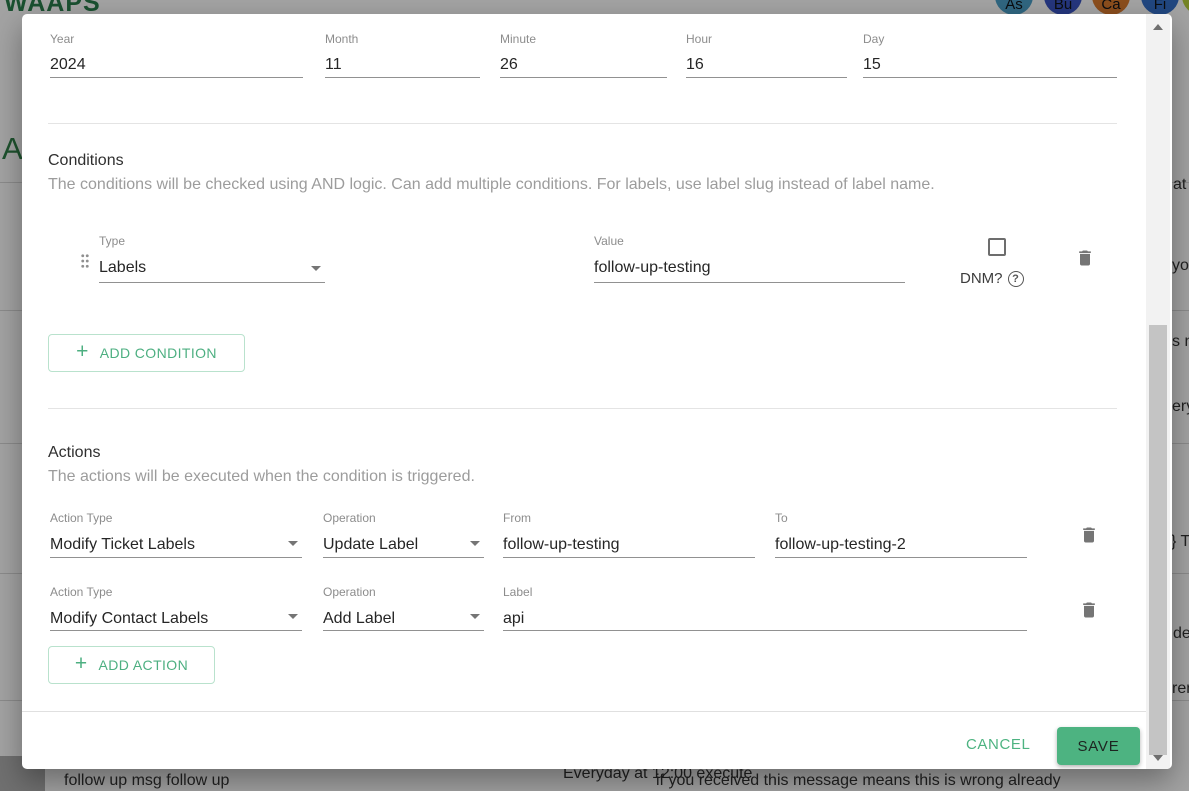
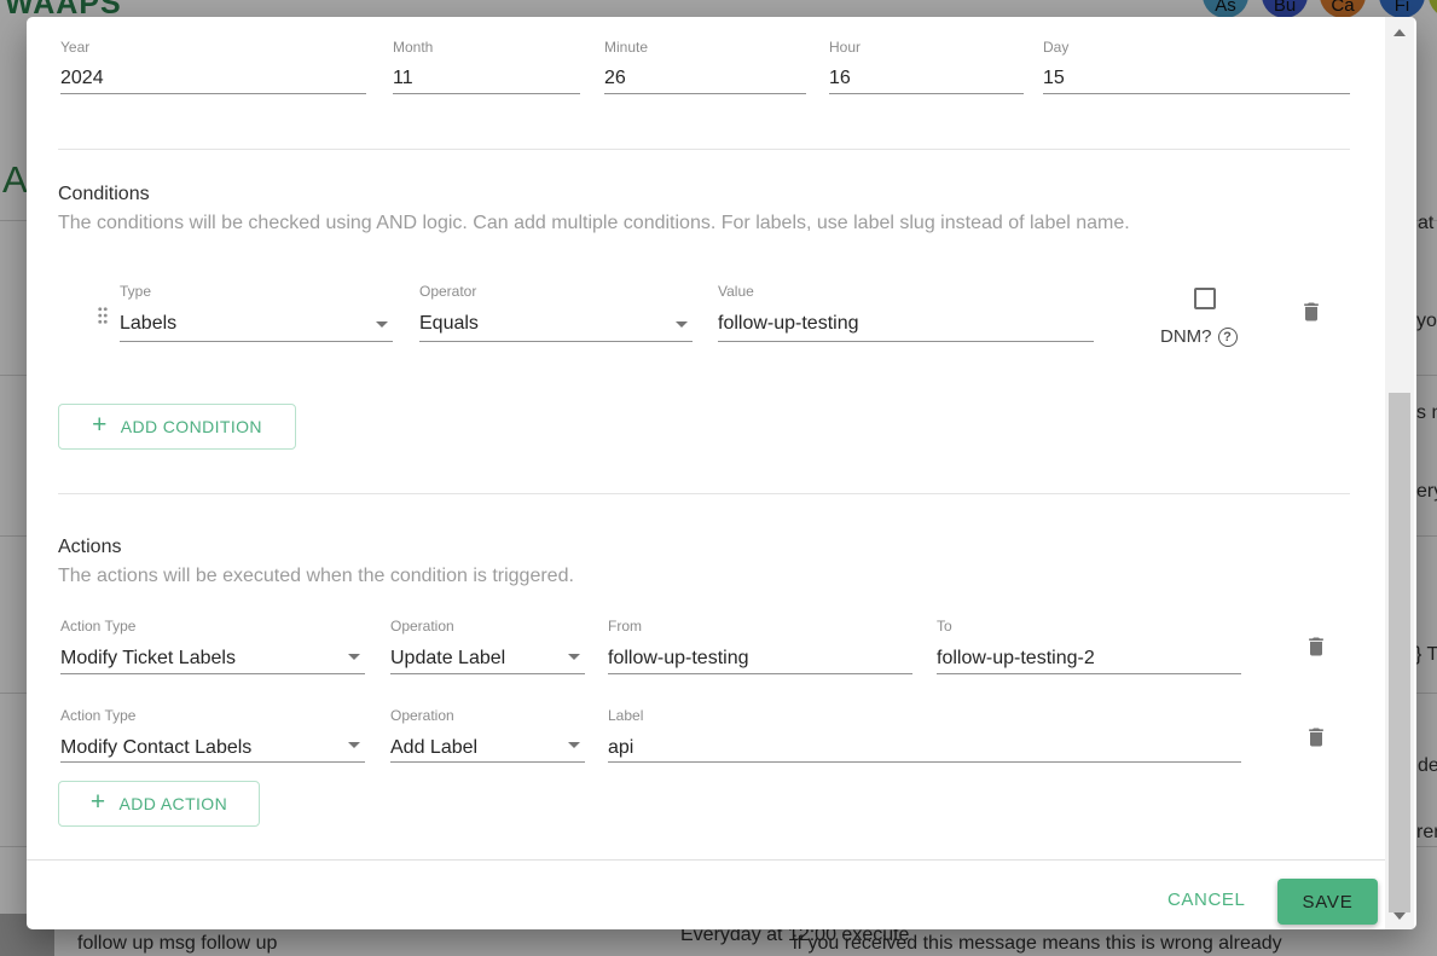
  WAAPS
  As
  Bu
  Ca
  Fi
  at
  } T
  de
  follow up msg follow up
  Everyday at 12:00 execute
  if you received this message means this is wrong already
  Year
  2024
  Month
  11
  Minute
  26
  Hour
  16
  Day
  15
  Conditions
  The conditions will be checked using AND logic. Can add multiple conditions. For labels, use label slug instead of label name.
  Type
  Labels
+ Operator
+ Equals
  Value
  follow-up-testing
  DNM?
  ?
  +
  ADD CONDITION
  Actions
  The actions will be executed when the condition is triggered.
  Action Type
  Modify Ticket Labels
  Operation
  Update Label
  From
  follow-up-testing
  To
  follow-up-testing-2
  Action Type
  Modify Contact Labels
  Operation
  Add Label
  Label
  api
  +
  ADD ACTION
  CANCEL
  SAVE
